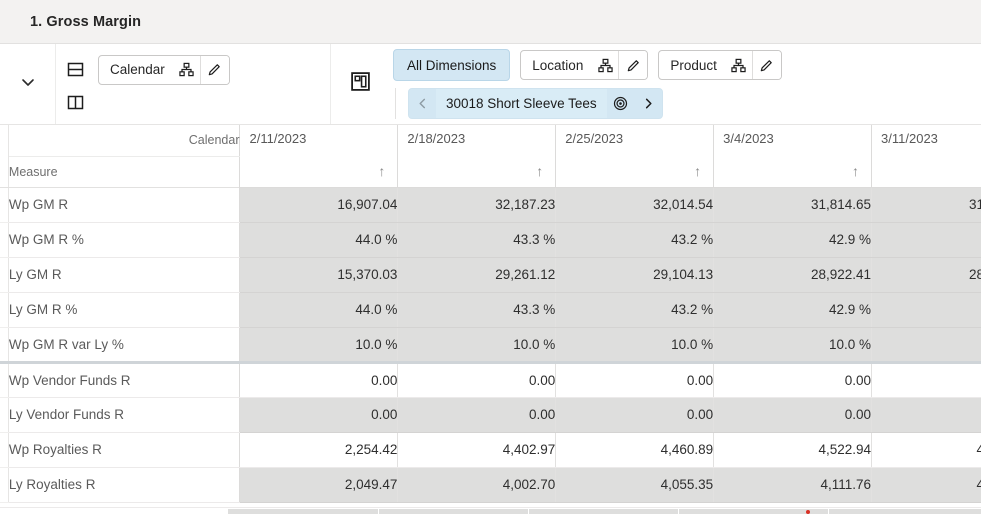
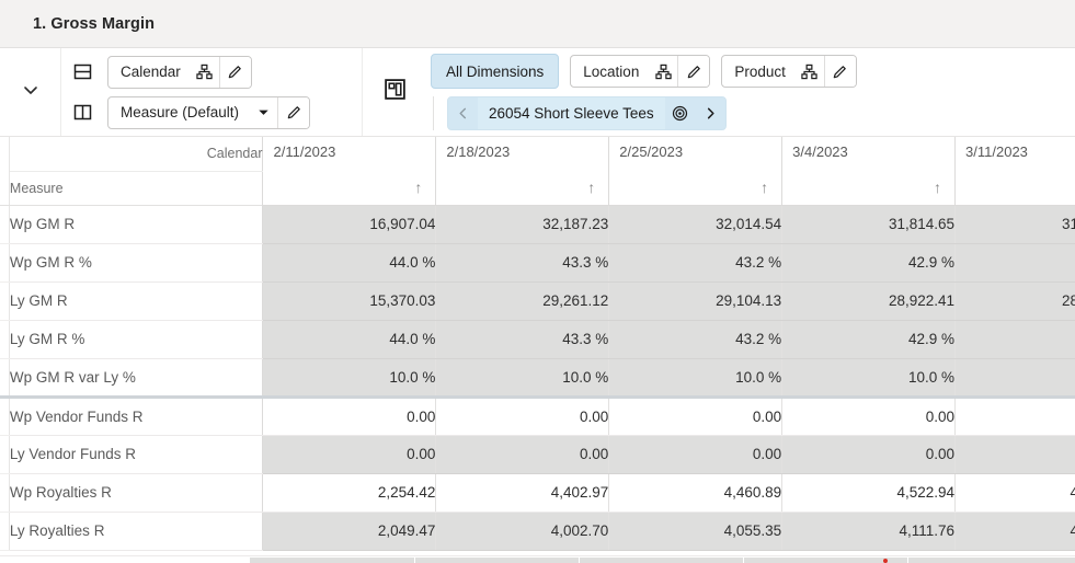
  1. Gross Margin
  Calendar
+ Measure (Default)
  All Dimensions
  Location
  Product
- 30018 Short Sleeve Tees
+ 26054 Short Sleeve Tees
  	Calendar	2/11/2023 ↑	2/18/2023 ↑	2/25/2023 ↑	3/4/2023 ↑	3/11/2023
  Measure
  	Wp GM R	16,907.04	32,187.23	32,014.54	31,814.65	31
  	Wp GM R %	44.0 %	43.3 %	43.2 %	42.9 %
  	Ly GM R	15,370.03	29,261.12	29,104.13	28,922.41	28
  	Ly GM R %	44.0 %	43.3 %	43.2 %	42.9 %
  	Wp GM R var Ly %	10.0 %	10.0 %	10.0 %	10.0 %
  	Wp Vendor Funds R	0.00	0.00	0.00	0.00
  	Ly Vendor Funds R	0.00	0.00	0.00	0.00
  	Wp Royalties R	2,254.42	4,402.97	4,460.89	4,522.94	4
  	Ly Royalties R	2,049.47	4,002.70	4,055.35	4,111.76	4
